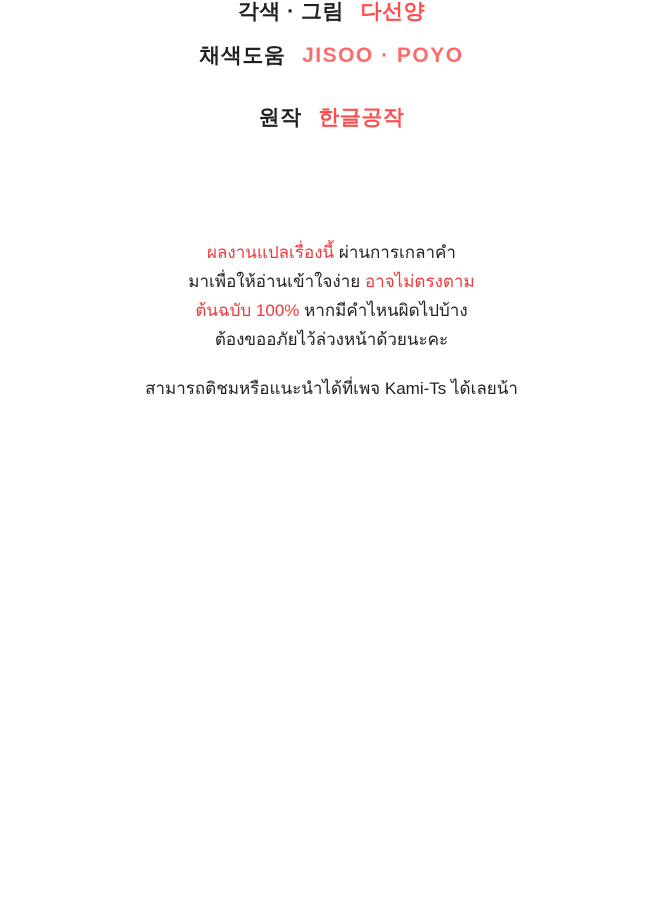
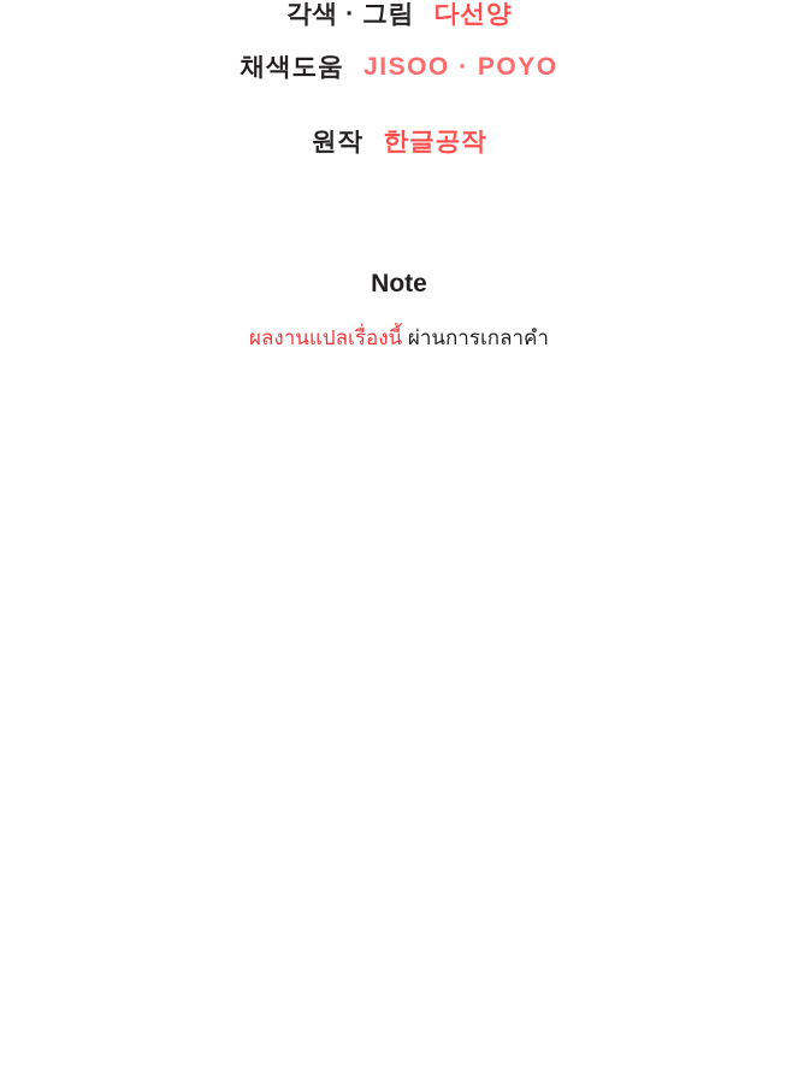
  각색 · 그림 다선양
  채색도움 JISOO · POYO
  원작 한글공작
+ Note
  ผลงานแปลเรื่องนี้ ผ่านการเกลาคำ
- มาเพื่อให้อ่านเข้าใจง่าย อาจไม่ตรงตาม
- ต้นฉบับ 100% หากมีคำไหนผิดไปบ้าง
- ต้องขออภัยไว้ล่วงหน้าด้วยนะคะ
- สามารถติชมหรือแนะนำได้ที่เพจ Kami-Ts ได้เลยน้า
